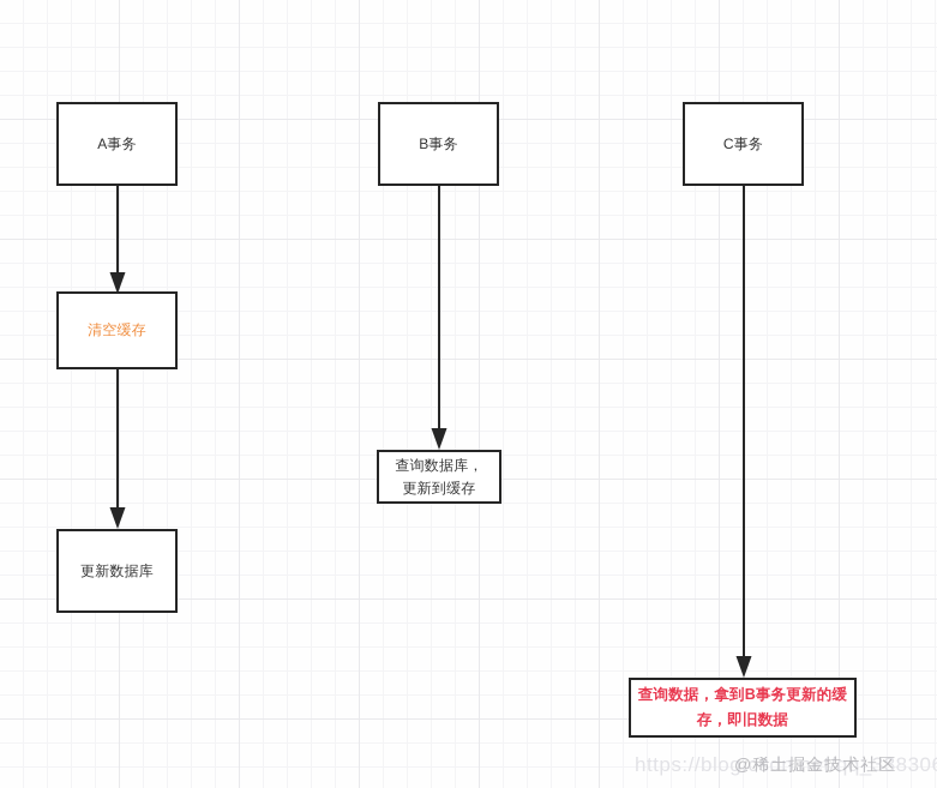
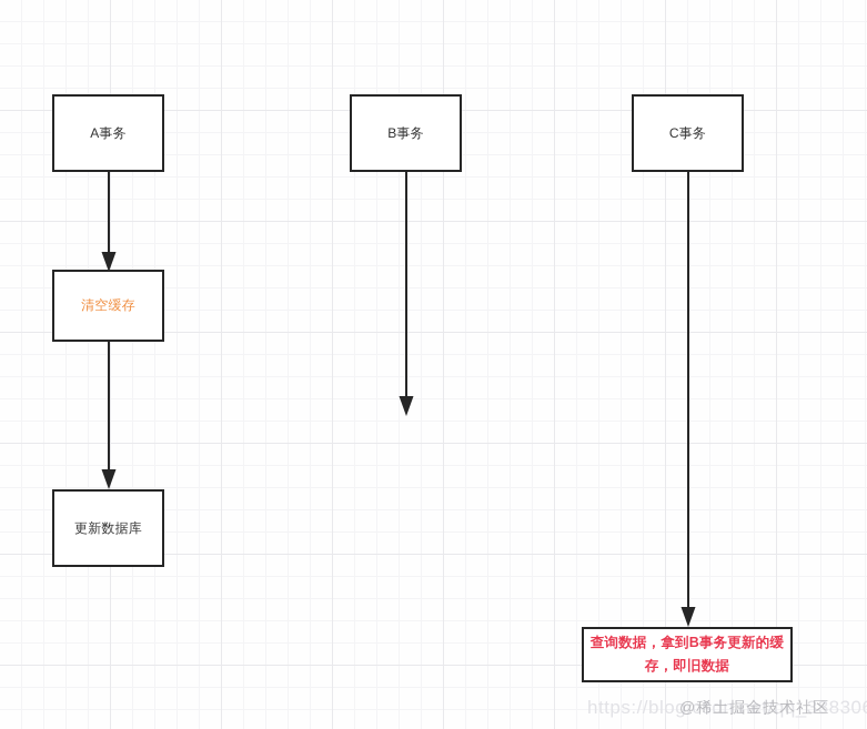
  A事务
  清空缓存
  更新数据库
  B事务
- 查询数据库，
- 更新到缓存
  C事务
  查询数据，拿到B事务更新的缓
  存，即旧数据
  https://blog.csdn.net/qq_33830
  @稀土掘金技术社区
